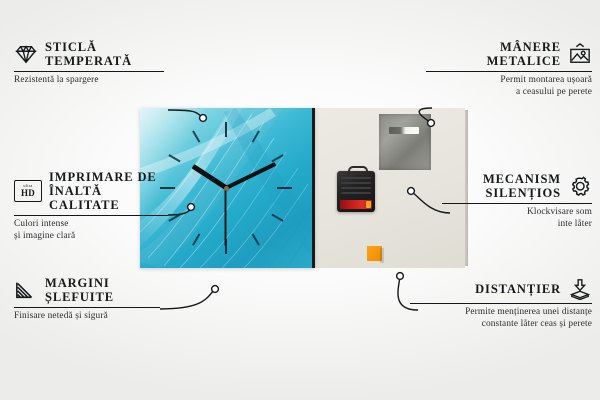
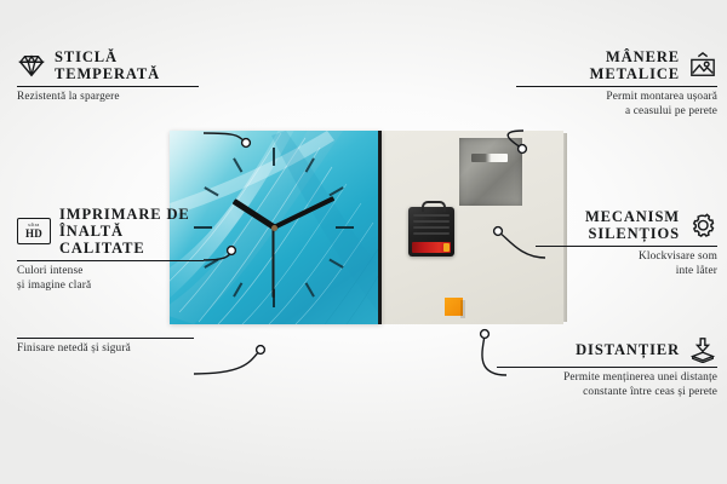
  STICLĂ
  TEMPERATĂ
  Rezistentă la spargere
  HD
  IMPRIMARE DE
  ÎNALTĂ CALITATE
  Culori intense
  și imagine clară
- MARGINI
- ȘLEFUITE
  Finisare netedă și sigură
  MÂNERE
  METALICE
  Permit montarea ușoară
  a ceasului pe perete
  MECANISM
  SILENȚIOS
  Klockvisare som
  inte låter
  DISTANȚIER
  Permite menținerea unei distanțe
- constante låter ceas și perete
+ constante între ceas și perete
